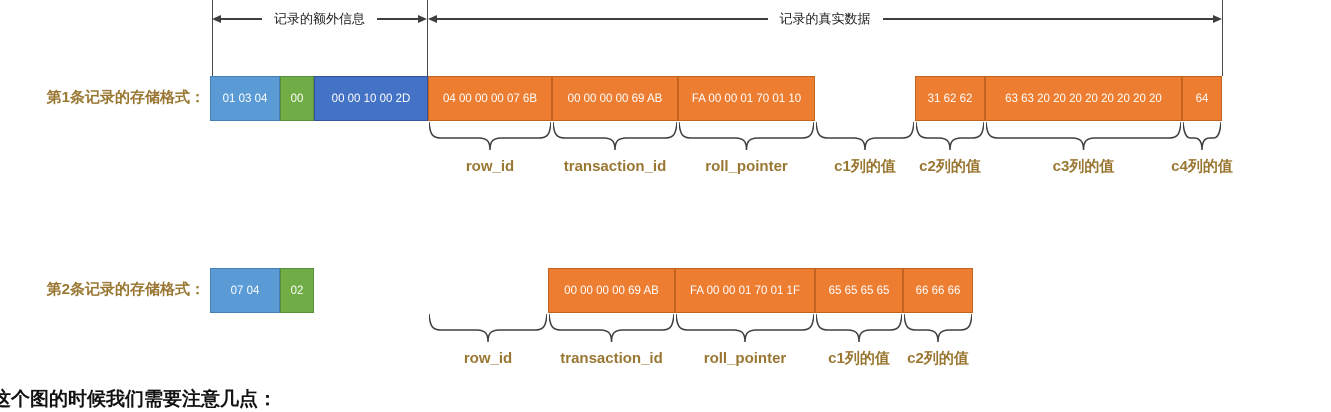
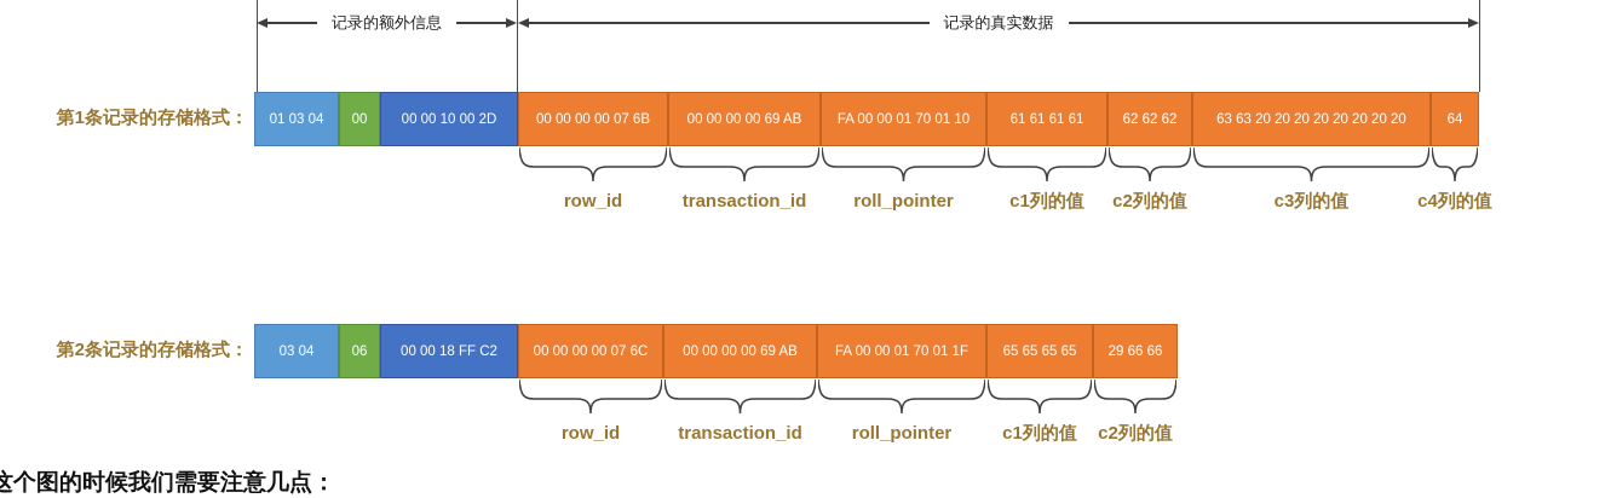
  这个图的时候我们需要注意几点：
  记录的额外信息
  记录的真实数据
  第1条记录的存储格式：
  01 03 04
  00
  00 00 10 00 2D
- 04 00 00 00 07 6B
+ 00 00 00 00 07 6B
  row_id
  00 00 00 00 69 AB
  transaction_id
  FA 00 00 01 70 01 10
  roll_pointer
+ 61 61 61 61
  c1列的值
- 31 62 62
+ 62 62 62
  c2列的值
  63 63 20 20 20 20 20 20 20 20
  c3列的值
  64
  c4列的值
  第2条记录的存储格式：
- 07 04
+ 03 04
- 02
+ 06
+ 00 00 18 FF C2
+ 00 00 00 00 07 6C
  row_id
  00 00 00 00 69 AB
  transaction_id
  FA 00 00 01 70 01 1F
  roll_pointer
  65 65 65 65
  c1列的值
- 66 66 66
+ 29 66 66
  c2列的值
